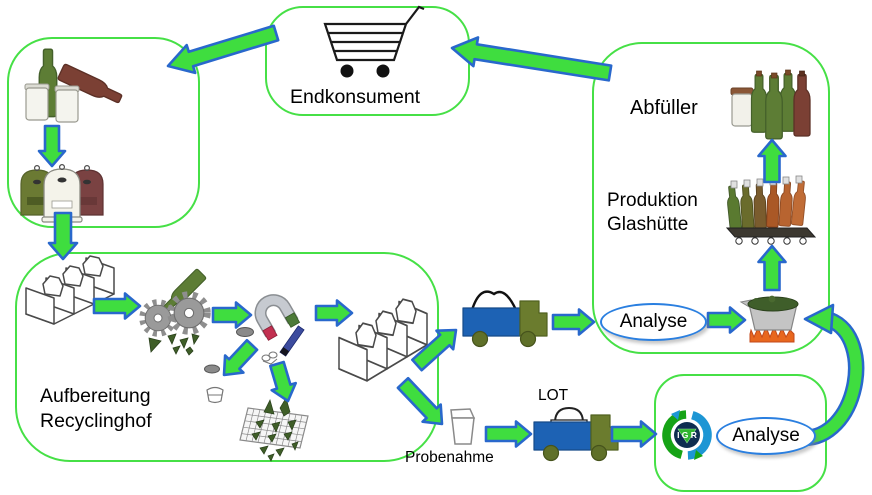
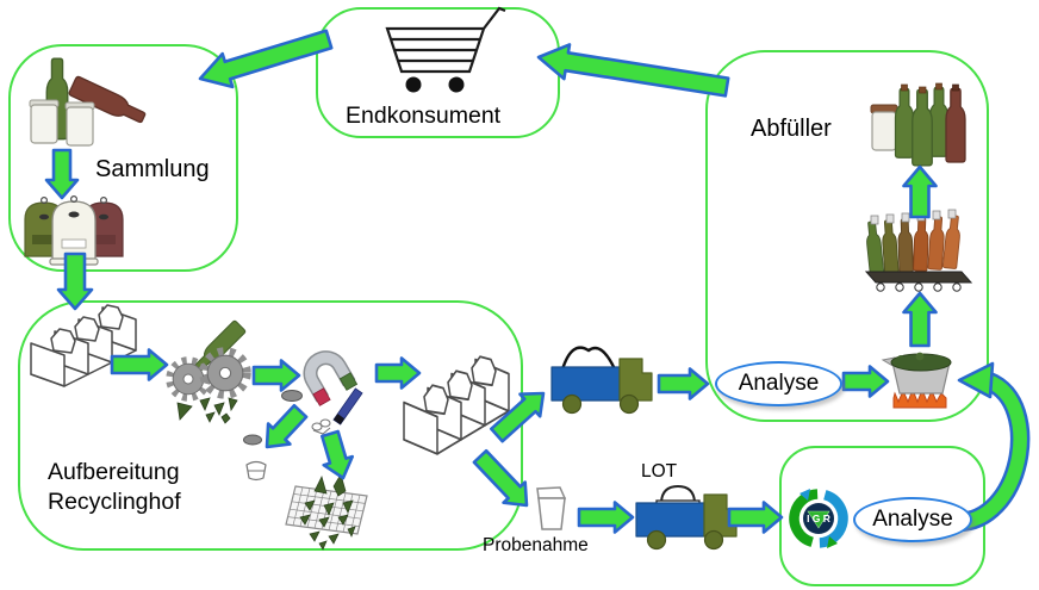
  I G R
+ Sammlung
  Endkonsument
  Abfüller
- Produktion
- Glashütte
  Aufbereitung
  Recyclinghof
  Probenahme
  LOT
  Analyse
  Analyse
